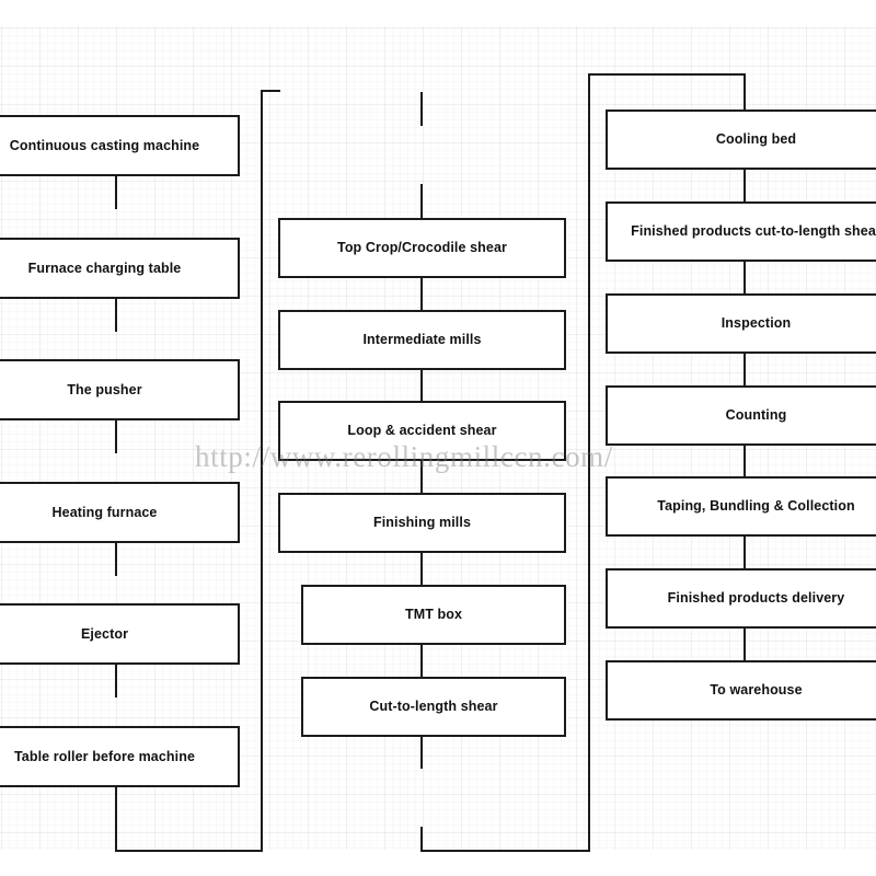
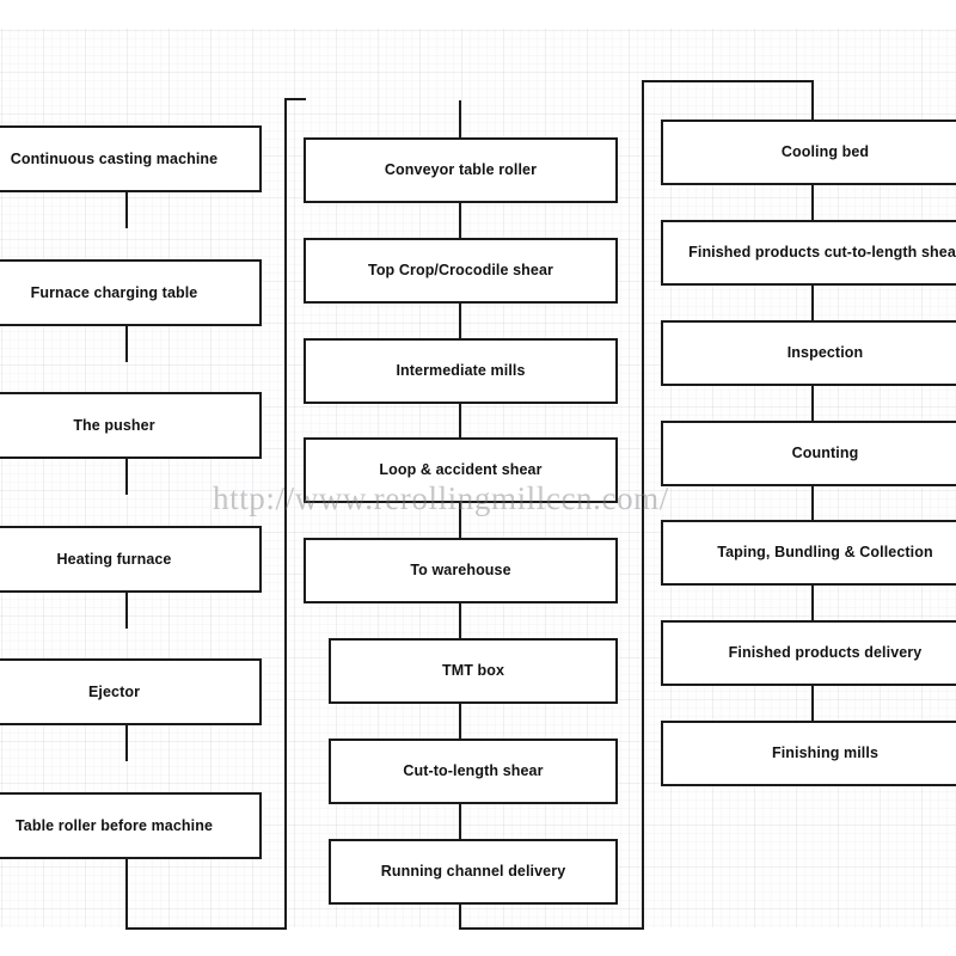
  Continuous casting machine
  Furnace charging table
  The pusher
  Heating furnace
  Ejector
  Table roller before machine
+ Conveyor table roller
  Top Crop/Crocodile shear
  Intermediate mills
  Loop & accident shear
- Finishing mills
+ To warehouse
  TMT box
  Cut-to-length shear
+ Running channel delivery
  Cooling bed
  Finished products cut-to-length shea
  Inspection
  Counting
  Taping, Bundling & Collection
  Finished products delivery
- To warehouse
+ Finishing mills
  http://www.rerollingmillccn.com/
